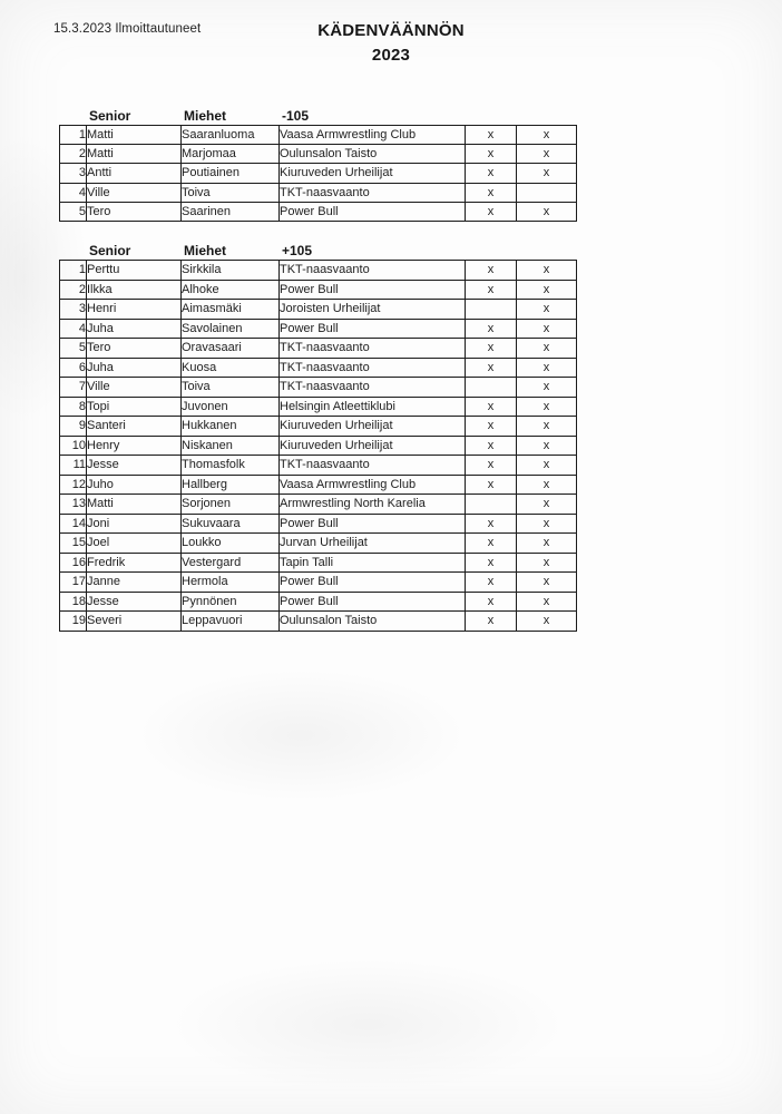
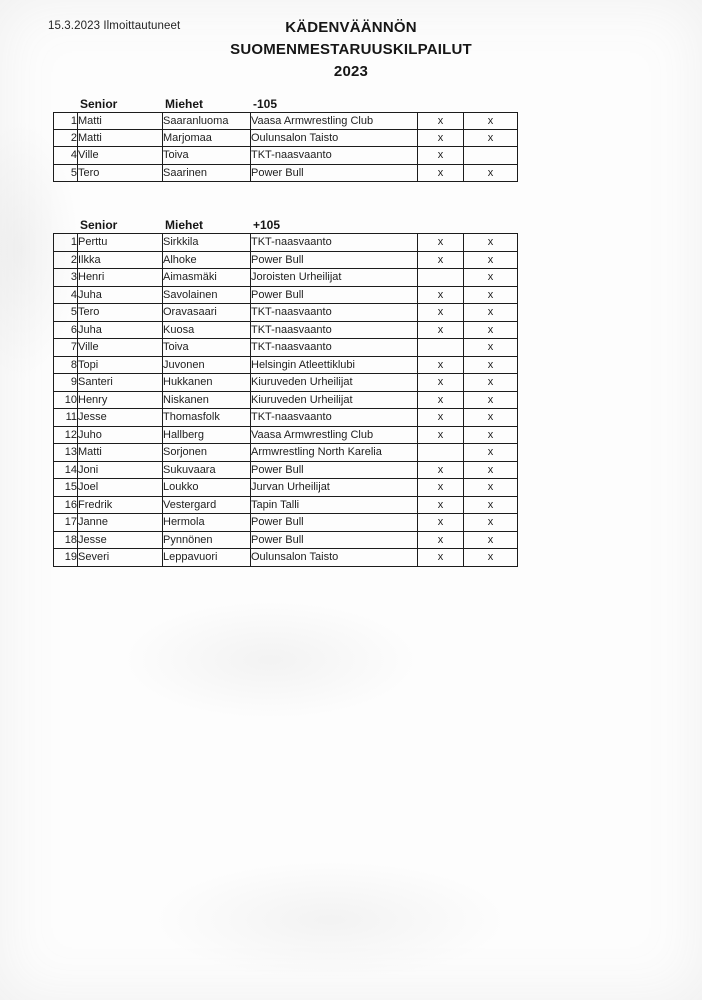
  15.3.2023 Ilmoittautuneet
  KÄDENVÄÄNNÖN
+ SUOMENMESTARUUSKILPAILUT
  2023
  Senior
  Miehet
  -105
  1	Matti	Saaranluoma	Vaasa Armwrestling Club	x	x
  2	Matti	Marjomaa	Oulunsalon Taisto	x	x
- 3	Antti	Poutiainen	Kiuruveden Urheilijat	x	x
  4	Ville	Toiva	TKT-naasvaanto	x
  5	Tero	Saarinen	Power Bull	x	x
  Senior
  Miehet
  +105
  1	Perttu	Sirkkila	TKT-naasvaanto	x	x
  2	Ilkka	Alhoke	Power Bull	x	x
  3	Henri	Aimasmäki	Joroisten Urheilijat		x
  4	Juha	Savolainen	Power Bull	x	x
  5	Tero	Oravasaari	TKT-naasvaanto	x	x
  6	Juha	Kuosa	TKT-naasvaanto	x	x
  7	Ville	Toiva	TKT-naasvaanto		x
  8	Topi	Juvonen	Helsingin Atleettiklubi	x	x
  9	Santeri	Hukkanen	Kiuruveden Urheilijat	x	x
  10	Henry	Niskanen	Kiuruveden Urheilijat	x	x
  11	Jesse	Thomasfolk	TKT-naasvaanto	x	x
  12	Juho	Hallberg	Vaasa Armwrestling Club	x	x
  13	Matti	Sorjonen	Armwrestling North Karelia		x
  14	Joni	Sukuvaara	Power Bull	x	x
  15	Joel	Loukko	Jurvan Urheilijat	x	x
  16	Fredrik	Vestergard	Tapin Talli	x	x
  17	Janne	Hermola	Power Bull	x	x
  18	Jesse	Pynnönen	Power Bull	x	x
  19	Severi	Leppavuori	Oulunsalon Taisto	x	x
